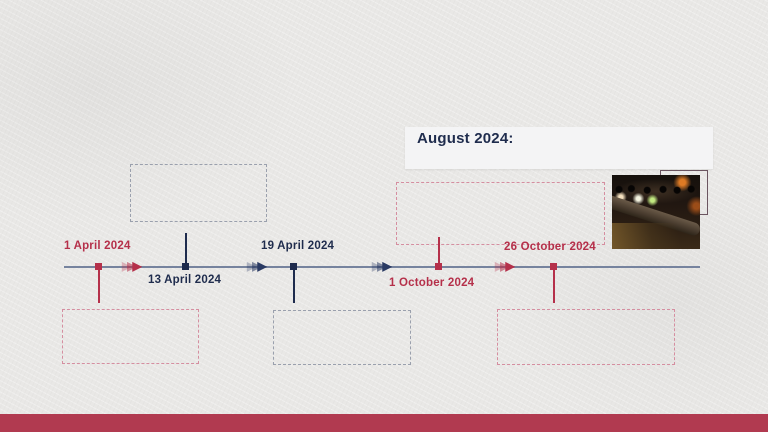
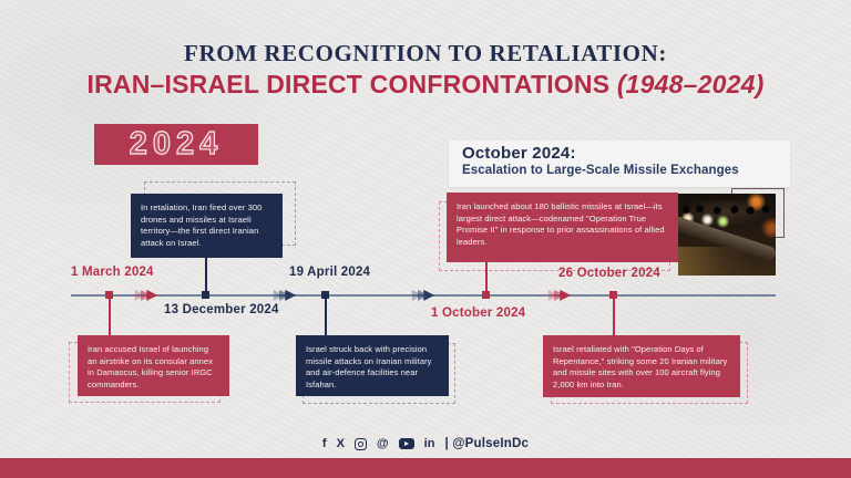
+ FROM RECOGNITION TO RETALIATION:
+ IRAN–ISRAEL DIRECT CONFRONTATIONS (1948–2024)
+ 2024
- August 2024:
+ October 2024:
+ Escalation to Large-Scale Missile Exchanges
+ In retaliation, Iran fired over 300 drones and missiles at Israeli territory—the first direct Iranian attack on Israel.
+ Iran launched about 180 ballistic missiles at Israel—its largest direct attack—codenamed "Operation True Promise II" in response to prior assassinations of allied leaders.
  ▶▶▶
  ▶▶▶
  ▶▶▶
  ▶▶▶
- 1 April 2024
+ 1 March 2024
- 13 April 2024
+ 13 December 2024
  19 April 2024
  1 October 2024
  26 October 2024
+ Iran accused Israel of launching an airstrike on its consular annex in Damascus, killing senior IRGC commanders.
+ Israel struck back with precision missile attacks on Iranian military and air-defence facilities near Isfahan.
+ Israel retaliated with "Operation Days of Repentance," striking some 20 Iranian military and missile sites with over 100 aircraft flying 2,000 km into Iran.
+ f
+ X
+ @
+ in
+ | @PulseInDc
